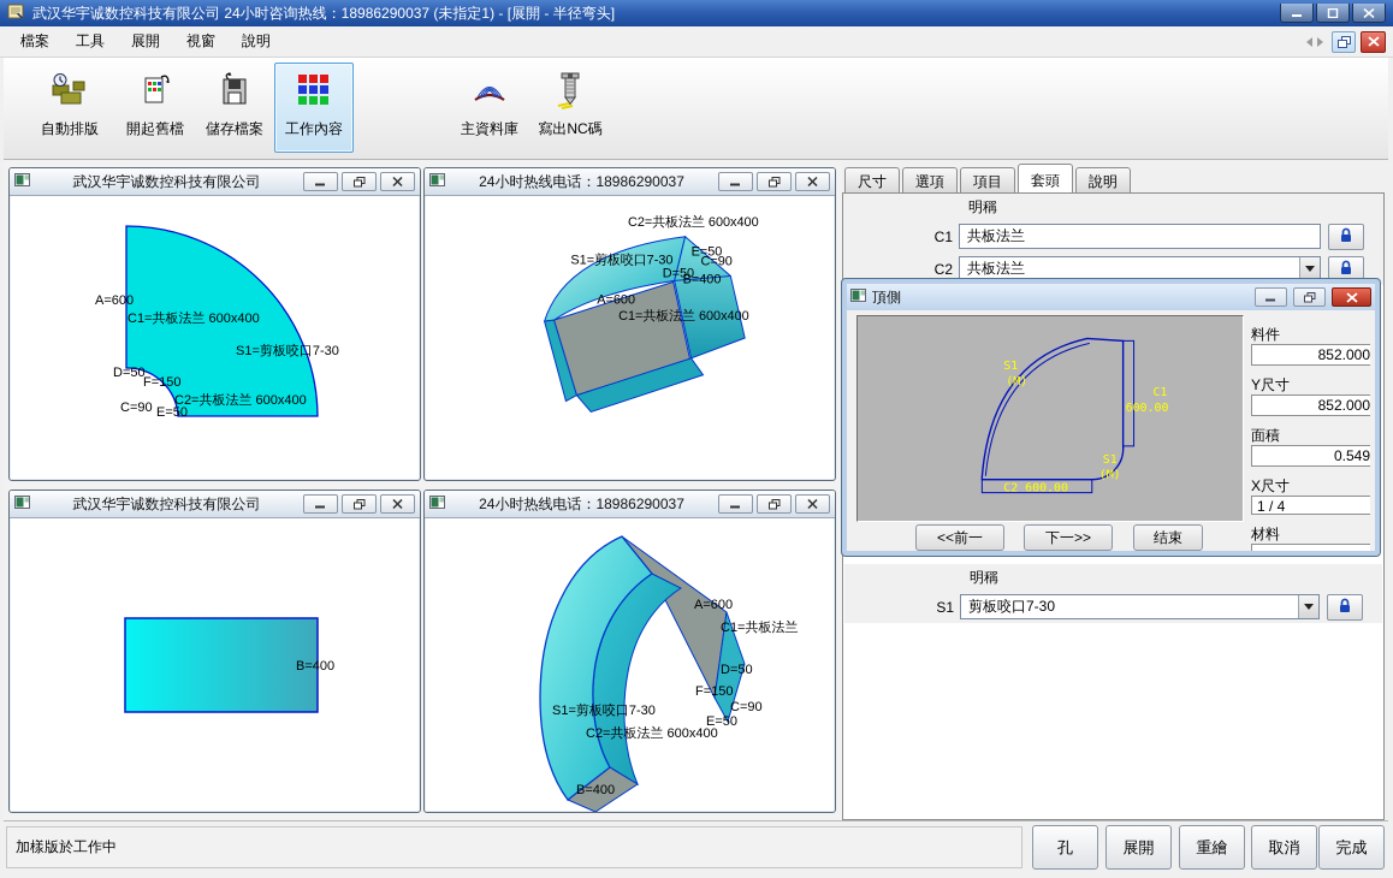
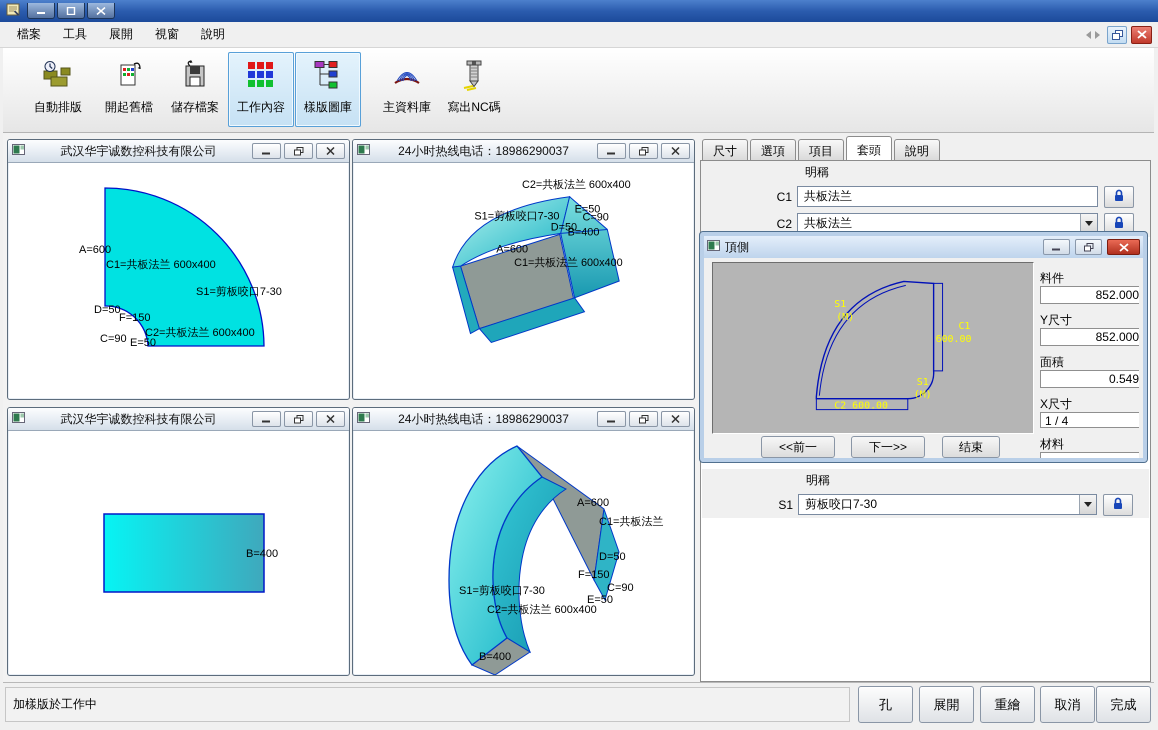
- 武汉华宇诚数控科技有限公司 24小时咨询热线：18986290037 (未指定1) - [展開 - 半径弯头]
  檔案
  工具
  展開
  視窗
  說明
  自動排版
  開起舊檔
  儲存檔案
  工作內容
+ 樣版圖庫
  主資料庫
  寫出NC碼
  武汉华宇诚数控科技有限公司
  A=600
  C1=共板法兰 600x400
  S1=剪板咬口7-30
  D=50
  F=150
  C=90
  E=50
  C2=共板法兰 600x400
  24小时热线电话：18986290037
  C2=共板法兰 600x400
  S1=剪板咬口7-30
  E=50
  C=90
  D=50
  B=400
  A=600
  C1=共板法兰 600x400
  武汉华宇诚数控科技有限公司
  B=400
  24小时热线电话：18986290037
  A=600
  C1=共板法兰
  D=50
  F=150
  C=90
  S1=剪板咬口7-30
  E=50
  C2=共板法兰 600x400
  B=400
  尺寸
  選項
  項目
  套頭
  說明
  明稱
  C1
  共板法兰
  C2
  共板法兰
  明稱
  S1
  剪板咬口7-30
  頂側
  S1
  (M)
  C1
  600.00
  S1
  (M)
  C2 600.00
  <<前一
  下一>>
  结束
  料件
  852.000
  Y尺寸
  852.000
  面積
  0.549
  X尺寸
  1 / 4
  材料
  加樣版於工作中
  孔
  展開
  重繪
  取消
  完成
